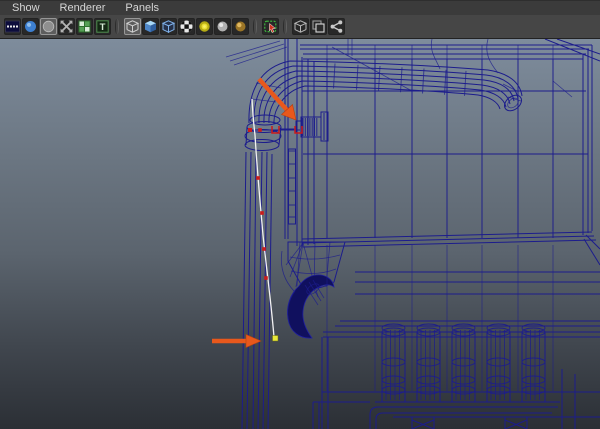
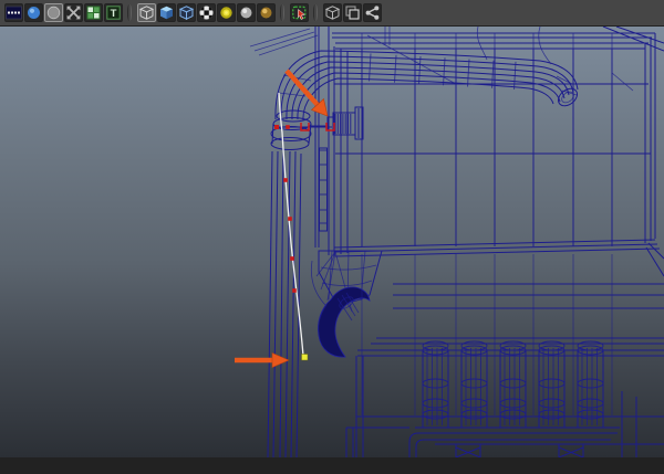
- Show
- Renderer
- Panels
  T
